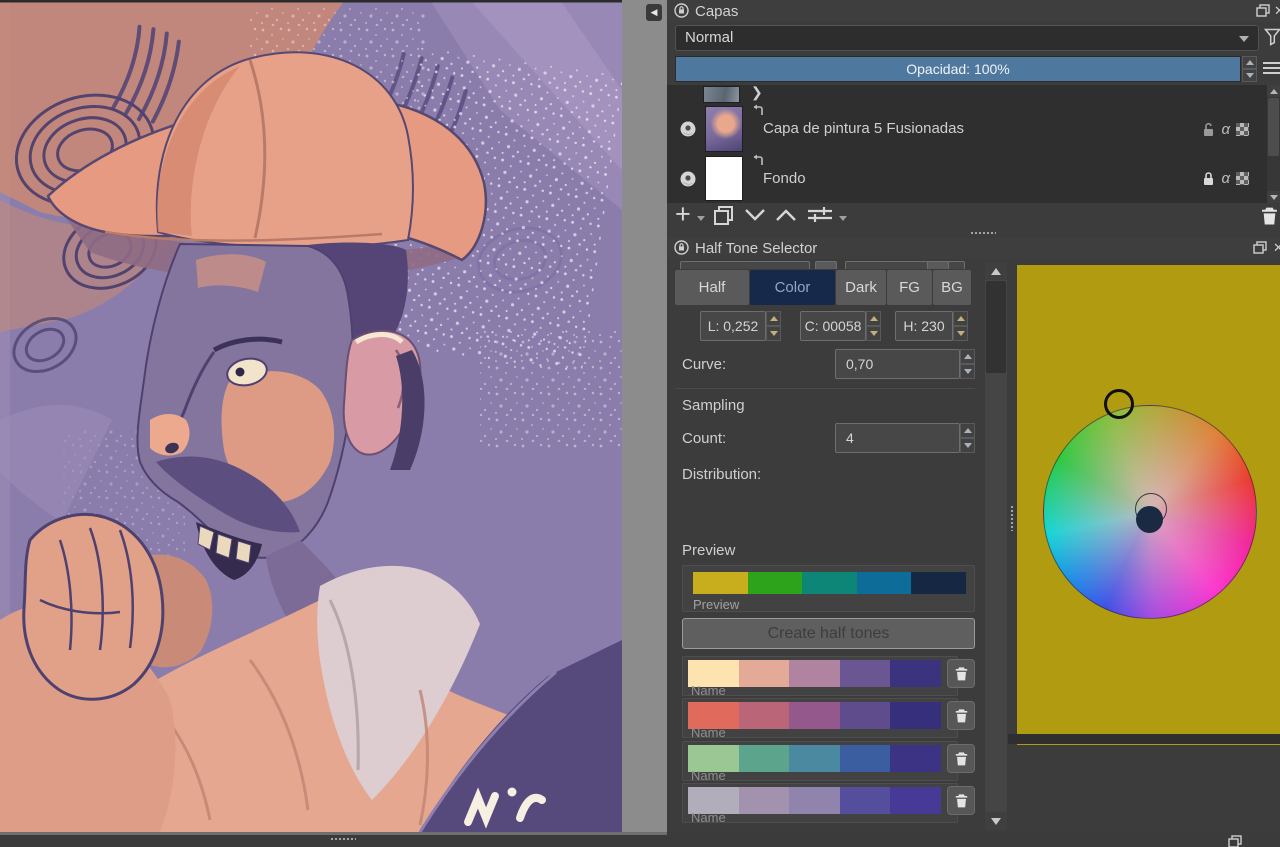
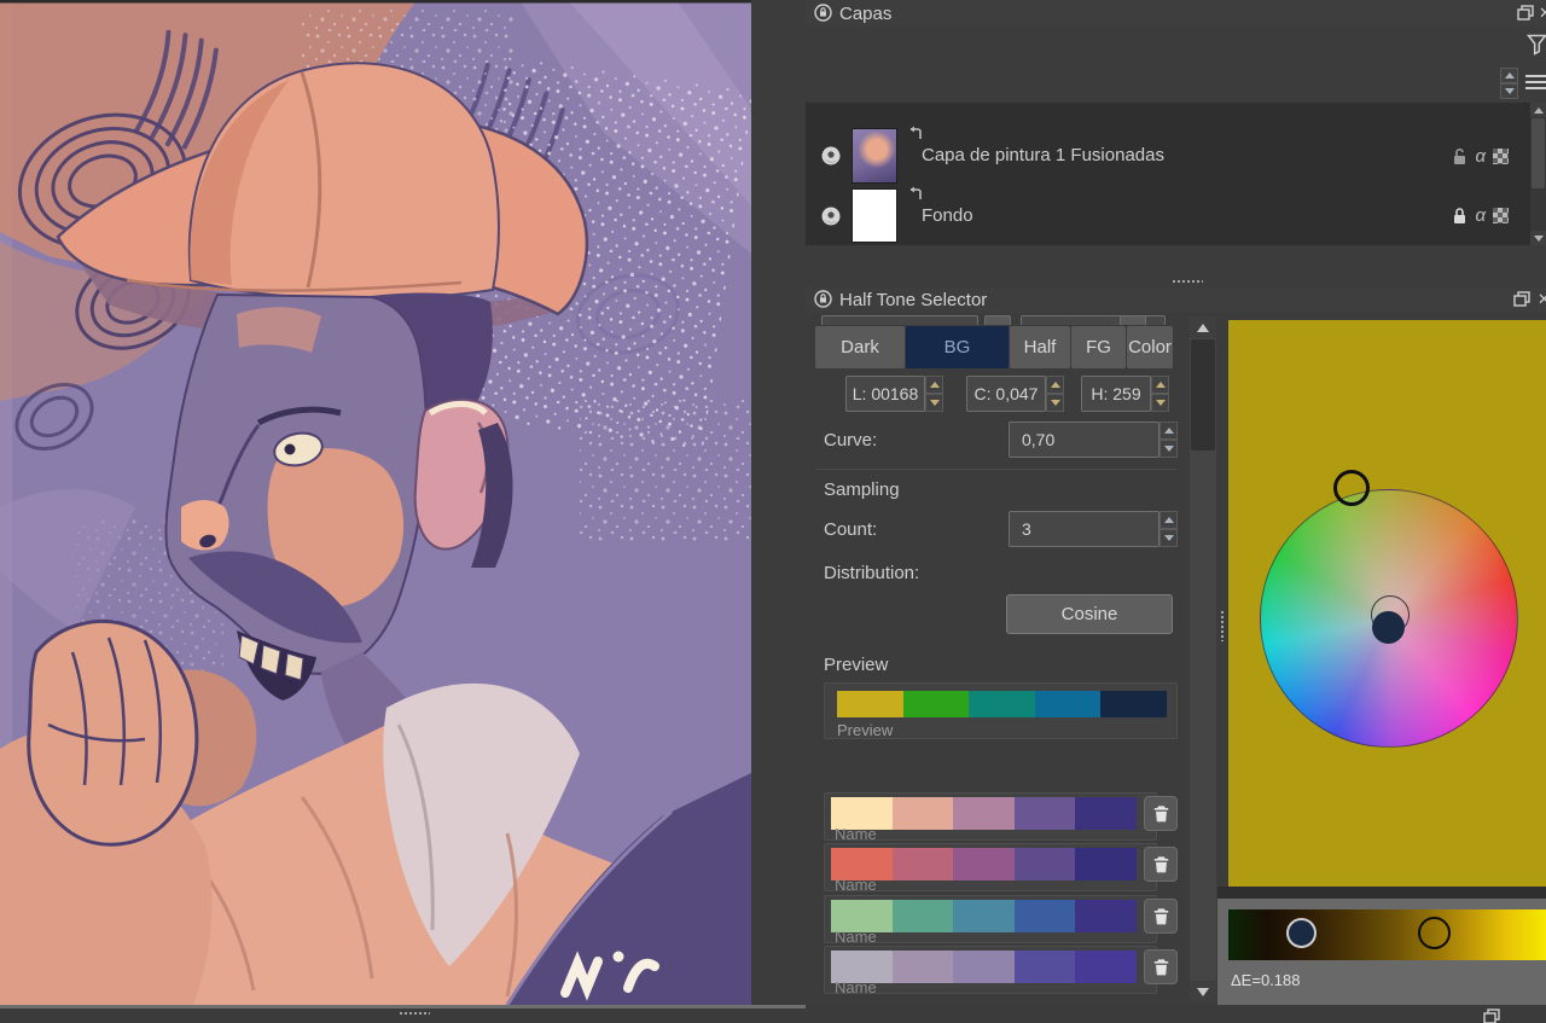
- ◀
  Capas
  ✕
- Normal
- Opacidad: 100%
- ❯
- Capa de pintura 5 Fusionadas
+ Capa de pintura 1 Fusionadas
  α
  Fondo
  α
- +
  Half Tone Selector
  ✕
- Half
+ Dark
- Color
+ BG
- Dark
+ Half
  FG
- BG
+ Color
- L: 0,252
+ L: 00168
- C: 00058
+ C: 0,047
- H: 230
+ H: 259
  Curve:
  0,70
  Sampling
  Count:
- 4
+ 3
  Distribution:
+ Cosine
  Preview
  Preview
- Create half tones
  Name
  Name
  Name
  Name
+ ΔE=0.188
